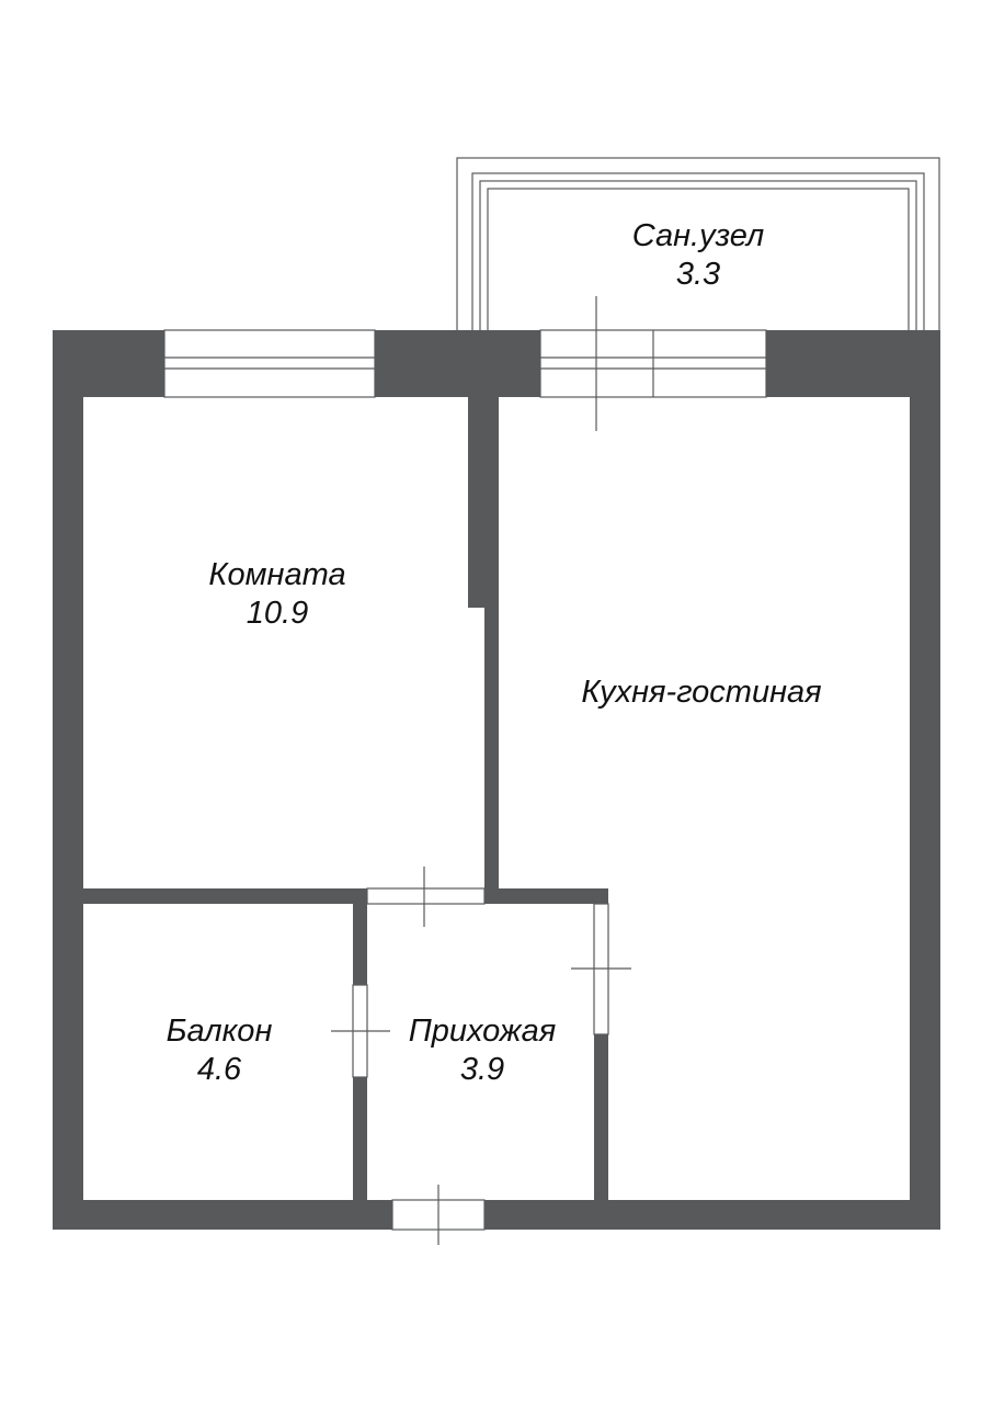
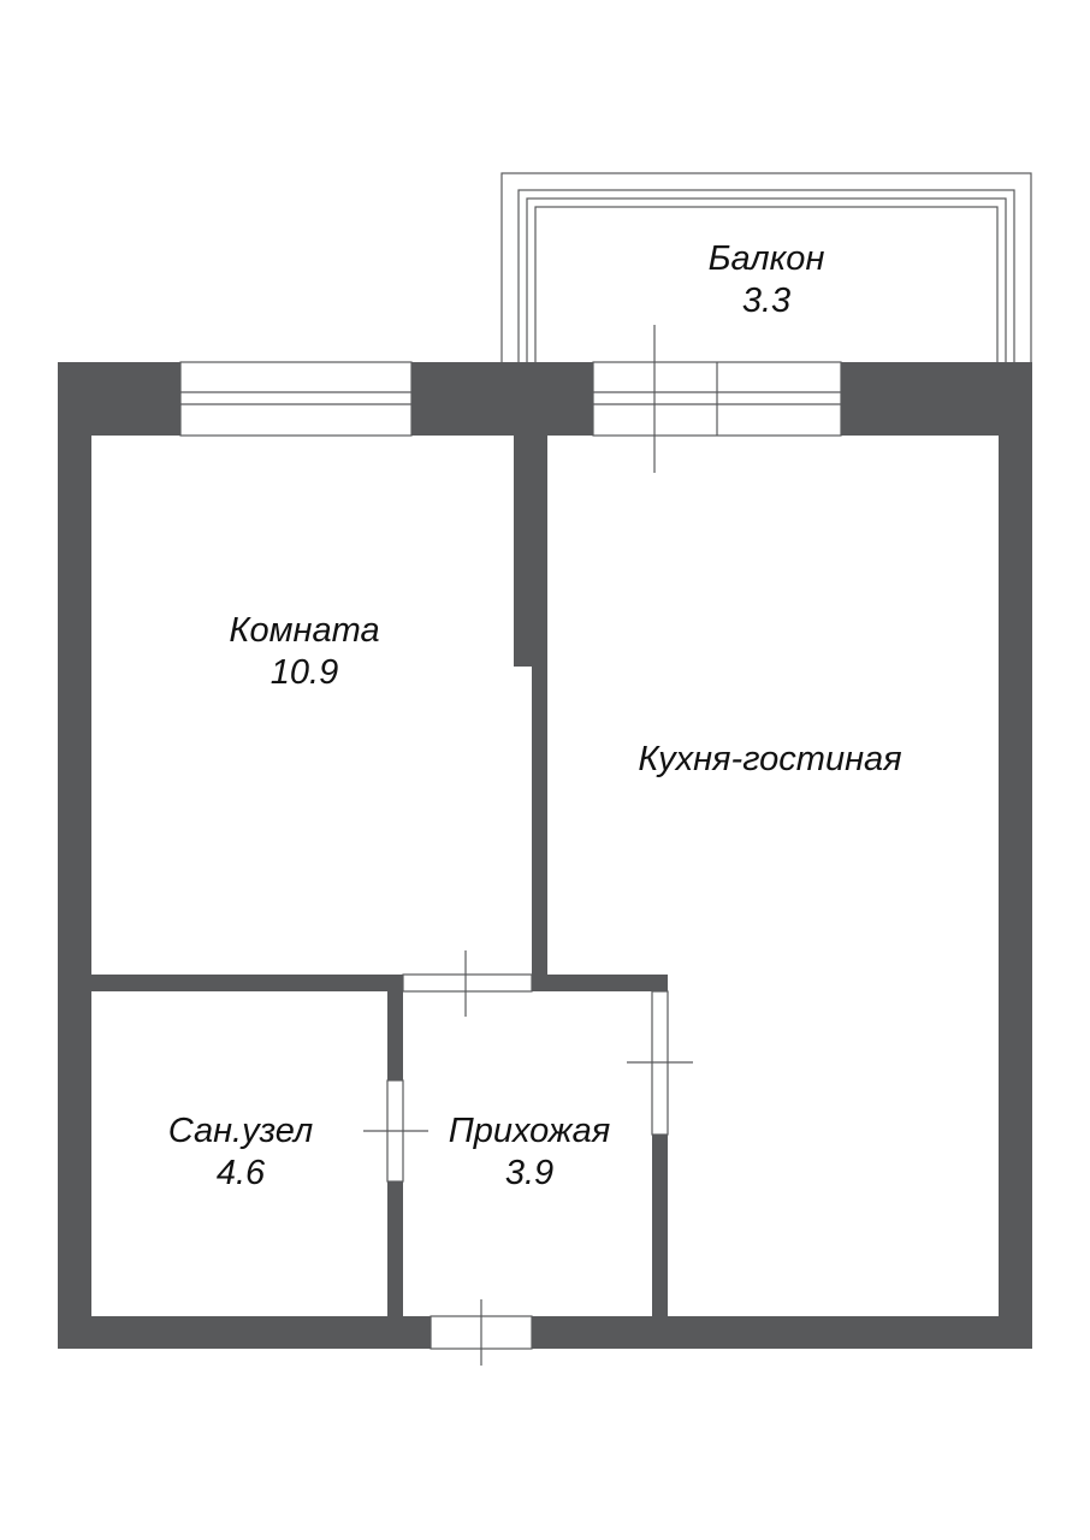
- Сан.узел
+ Балкон
  3.3
  Комната
  10.9
  Кухня-гостиная
- Балкон
+ Сан.узел
  4.6
  Прихожая
  3.9
